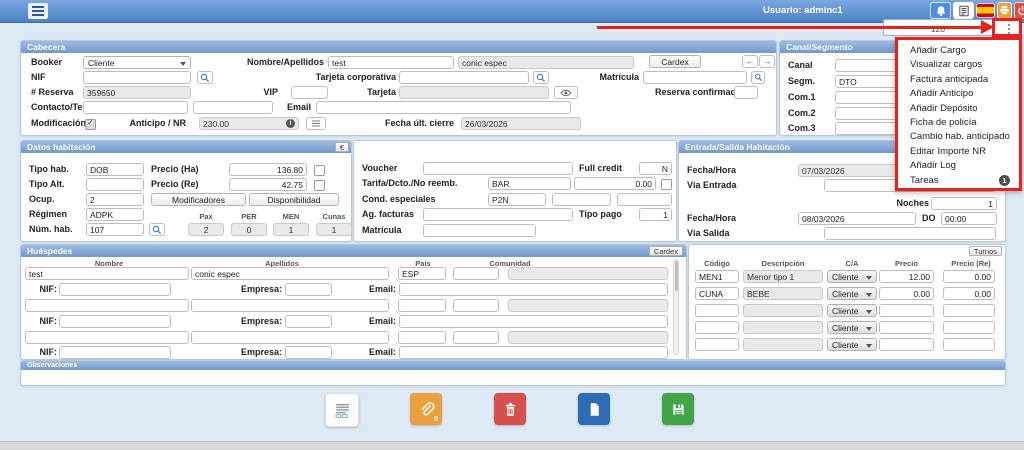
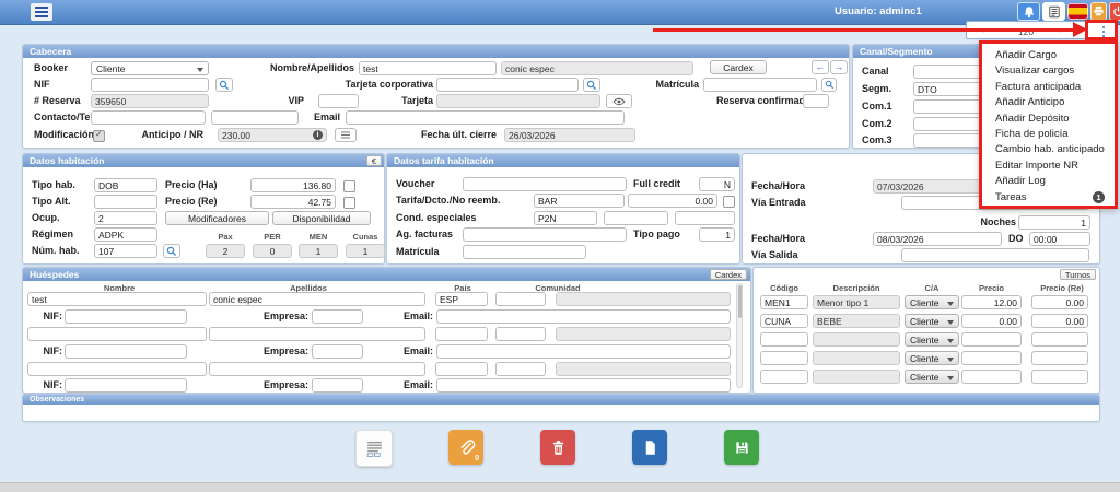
  Usuario: adminc1
  120
  Añadir Cargo
  Visualizar cargos
  Factura anticipada
  Añadir Anticipo
  Añadir Depósito
  Ficha de policía
  Cambio hab. anticipado
  Editar Importe NR
  Añadir Log
  Tareas
  1
  Cabecera
  Booker
  Cliente
  Nombre/Apellidos
  test
  conic espec
  Cardex
  ←
  →
  NIF
  Tarjeta corporativa
  Matrícula
  # Reserva
  359650
  VIP
  Tarjeta
  Reserva confirma
  Contacto/Te
  Email
  Modificación
  Anticipo / NR
  230.00
  Fecha últ. cierre
  26/03/2026
  Canal/Segmento
  Canal
  Segm.
  DTO
  Com.1
  Com.2
  Com.3
  Datos habitación
  €
  Tipo hab.
  DOB
  Precio (Ha)
  136.80
  Tipo Alt.
  Precio (Re)
  42.75
  Ocup.
  2
  Modificadores
  Disponibilidad
  Régimen
  ADPK
  Pax
  PER
  MEN
  Cunas
  Núm. hab.
  107
  2
  0
  1
  1
+ Datos tarifa habitación
  Voucher
  Full credit
  N
  Tarifa/Dcto./No reemb.
  BAR
  0.00
  Cond. especiales
  P2N
  Ag. facturas
  Tipo pago
  1
  Matrícula
- Entrada/Salida Habitación
  Fecha/Hora
  07/03/2026
  Vía Entrada
  Noches
  1
  Fecha/Hora
  08/03/2026
  DO
  00:00
  Vía Salida
  Huéspedes
  Cardex
  Nombre
  Apellidos
  País
  Comunidad
  test
  conic espec
  ESP
  NIF:
  Empresa:
  Email:
  NIF:
  Empresa:
  Email:
  NIF:
  Empresa:
  Email:
  Turnos
  Código
  Descripción
  C/A
  Precio
  Precio (Re)
  MEN1
  Menor tipo 1
  Cliente
  12.00
  0.00
  CUNA
  BEBE
  Cliente
  0.00
  0.00
  Cliente
  Cliente
  Cliente
